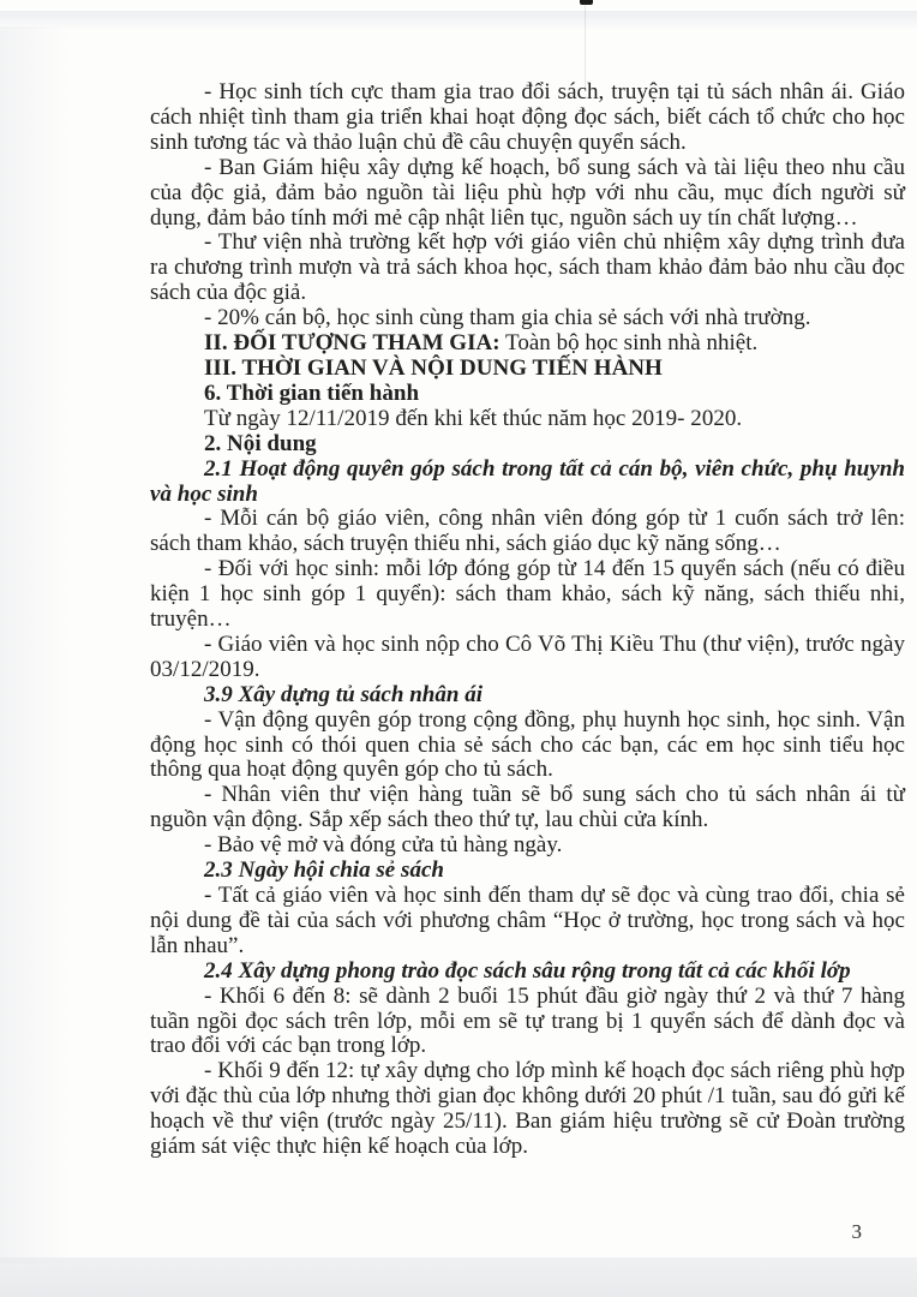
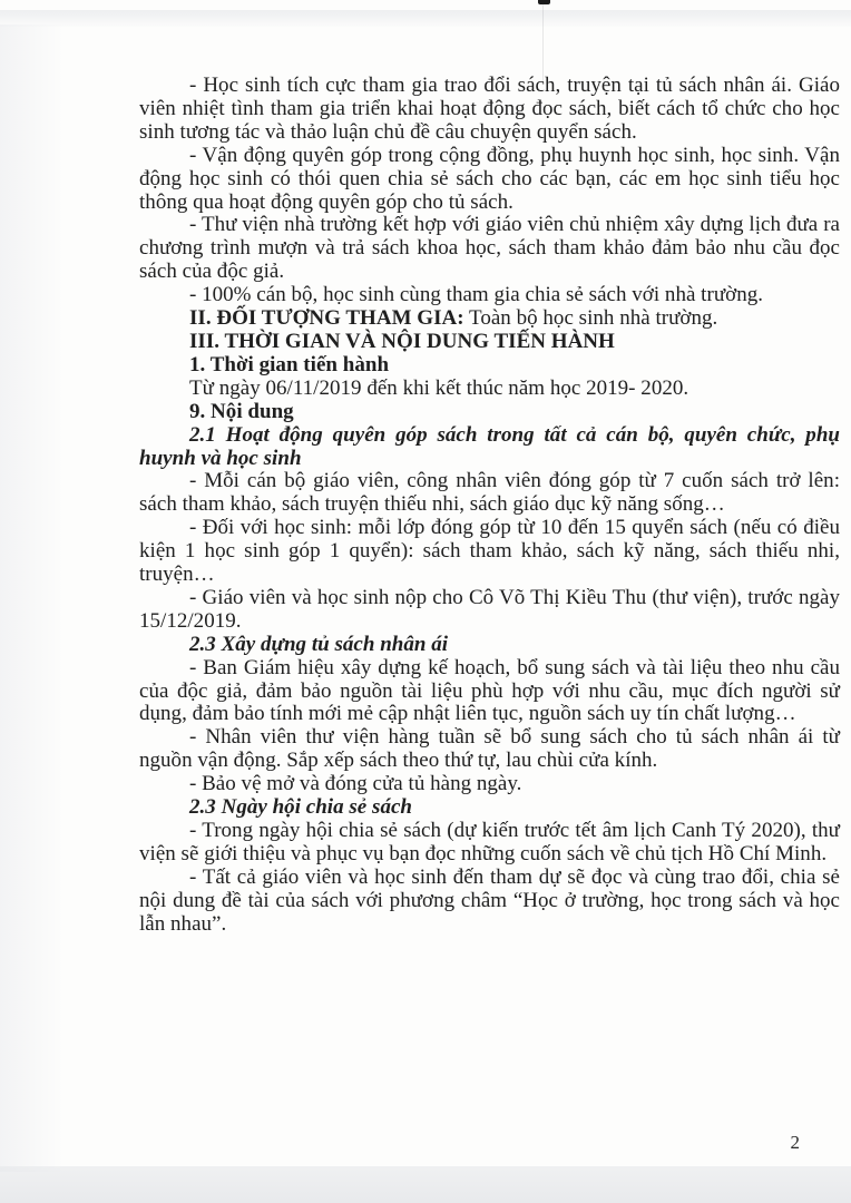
- - Học sinh tích cực tham gia trao đổi sách, truyện tại tủ sách nhân ái. Giáo cách nhiệt tình tham gia triển khai hoạt động đọc sách, biết cách tổ chức cho học sinh tương tác và thảo luận chủ đề câu chuyện quyển sách.
+ - Học sinh tích cực tham gia trao đổi sách, truyện tại tủ sách nhân ái. Giáo viên nhiệt tình tham gia triển khai hoạt động đọc sách, biết cách tổ chức cho học sinh tương tác và thảo luận chủ đề câu chuyện quyển sách.
- - Ban Giám hiệu xây dựng kế hoạch, bổ sung sách và tài liệu theo nhu cầu của độc giả, đảm bảo nguồn tài liệu phù hợp với nhu cầu, mục đích người sử dụng, đảm bảo tính mới mẻ cập nhật liên tục, nguồn sách uy tín chất lượng…
+ - Vận động quyên góp trong cộng đồng, phụ huynh học sinh, học sinh. Vận động học sinh có thói quen chia sẻ sách cho các bạn, các em học sinh tiểu học thông qua hoạt động quyên góp cho tủ sách.
- - Thư viện nhà trường kết hợp với giáo viên chủ nhiệm xây dựng trình đưa ra chương trình mượn và trả sách khoa học, sách tham khảo đảm bảo nhu cầu đọc sách của độc giả.
+ - Thư viện nhà trường kết hợp với giáo viên chủ nhiệm xây dựng lịch đưa ra chương trình mượn và trả sách khoa học, sách tham khảo đảm bảo nhu cầu đọc sách của độc giả.
- - 20% cán bộ, học sinh cùng tham gia chia sẻ sách với nhà trường.
+ - 100% cán bộ, học sinh cùng tham gia chia sẻ sách với nhà trường.
- II. ĐỐI TƯỢNG THAM GIA: Toàn bộ học sinh nhà nhiệt.
+ II. ĐỐI TƯỢNG THAM GIA: Toàn bộ học sinh nhà trường.
  III. THỜI GIAN VÀ NỘI DUNG TIẾN HÀNH
- 6. Thời gian tiến hành
+ 1. Thời gian tiến hành
- Từ ngày 12/11/2019 đến khi kết thúc năm học 2019- 2020.
+ Từ ngày 06/11/2019 đến khi kết thúc năm học 2019- 2020.
- 2. Nội dung
+ 9. Nội dung
- 2.1 Hoạt động quyên góp sách trong tất cả cán bộ, viên chức, phụ huynh và học sinh
+ 2.1 Hoạt động quyên góp sách trong tất cả cán bộ, quyên chức, phụ huynh và học sinh
- - Mỗi cán bộ giáo viên, công nhân viên đóng góp từ 1 cuốn sách trở lên: sách tham khảo, sách truyện thiếu nhi, sách giáo dục kỹ năng sống…
+ - Mỗi cán bộ giáo viên, công nhân viên đóng góp từ 7 cuốn sách trở lên: sách tham khảo, sách truyện thiếu nhi, sách giáo dục kỹ năng sống…
- - Đối với học sinh: mỗi lớp đóng góp từ 14 đến 15 quyển sách (nếu có điều kiện 1 học sinh góp 1 quyển): sách tham khảo, sách kỹ năng, sách thiếu nhi, truyện…
+ - Đối với học sinh: mỗi lớp đóng góp từ 10 đến 15 quyển sách (nếu có điều kiện 1 học sinh góp 1 quyển): sách tham khảo, sách kỹ năng, sách thiếu nhi, truyện…
- - Giáo viên và học sinh nộp cho Cô Võ Thị Kiều Thu (thư viện), trước ngày 03/12/2019.
+ - Giáo viên và học sinh nộp cho Cô Võ Thị Kiều Thu (thư viện), trước ngày 15/12/2019.
- 3.9 Xây dựng tủ sách nhân ái
+ 2.3 Xây dựng tủ sách nhân ái
- - Vận động quyên góp trong cộng đồng, phụ huynh học sinh, học sinh. Vận động học sinh có thói quen chia sẻ sách cho các bạn, các em học sinh tiểu học thông qua hoạt động quyên góp cho tủ sách.
+ - Ban Giám hiệu xây dựng kế hoạch, bổ sung sách và tài liệu theo nhu cầu của độc giả, đảm bảo nguồn tài liệu phù hợp với nhu cầu, mục đích người sử dụng, đảm bảo tính mới mẻ cập nhật liên tục, nguồn sách uy tín chất lượng…
  - Nhân viên thư viện hàng tuần sẽ bổ sung sách cho tủ sách nhân ái từ nguồn vận động. Sắp xếp sách theo thứ tự, lau chùi cửa kính.
  - Bảo vệ mở và đóng cửa tủ hàng ngày.
  2.3 Ngày hội chia sẻ sách
+ - Trong ngày hội chia sẻ sách (dự kiến trước tết âm lịch Canh Tý 2020), thư viện sẽ giới thiệu và phục vụ bạn đọc những cuốn sách về chủ tịch Hồ Chí Minh.
  - Tất cả giáo viên và học sinh đến tham dự sẽ đọc và cùng trao đổi, chia sẻ nội dung đề tài của sách với phương châm “Học ở trường, học trong sách và học lẫn nhau”.
- 2.4 Xây dựng phong trào đọc sách sâu rộng trong tất cả các khối lớp
- - Khối 6 đến 8: sẽ dành 2 buổi 15 phút đầu giờ ngày thứ 2 và thứ 7 hàng tuần ngồi đọc sách trên lớp, mỗi em sẽ tự trang bị 1 quyển sách để dành đọc và trao đổi với các bạn trong lớp.
- - Khối 9 đến 12: tự xây dựng cho lớp mình kế hoạch đọc sách riêng phù hợp với đặc thù của lớp nhưng thời gian đọc không dưới 20 phút /1 tuần, sau đó gửi kế hoạch về thư viện (trước ngày 25/11). Ban giám hiệu trường sẽ cử Đoàn trường giám sát việc thực hiện kế hoạch của lớp.
- 3
+ 2
